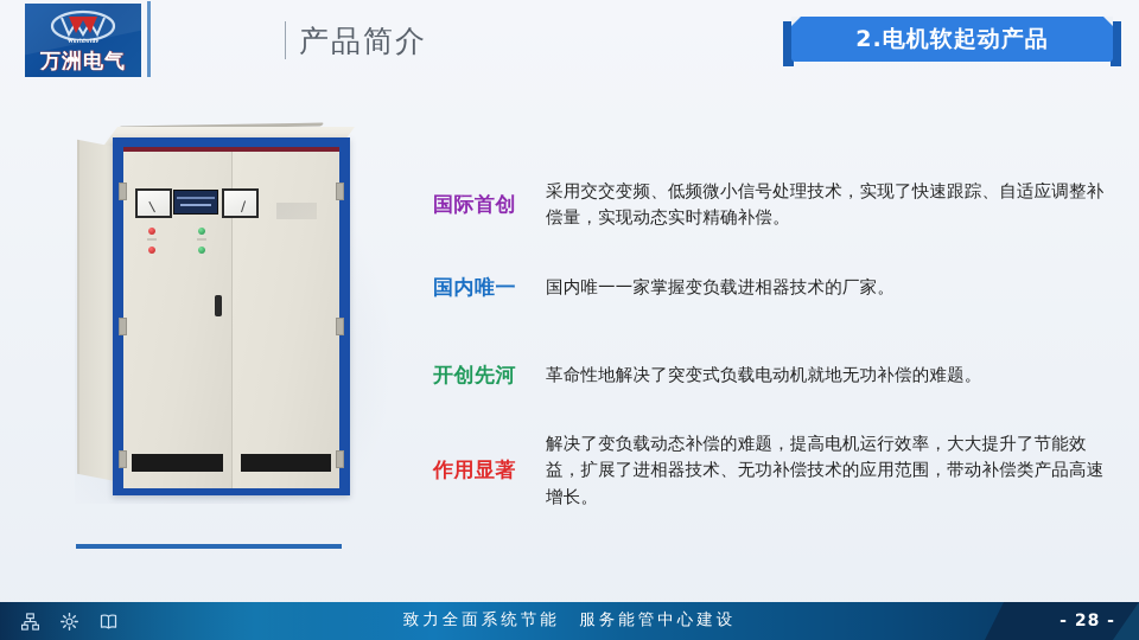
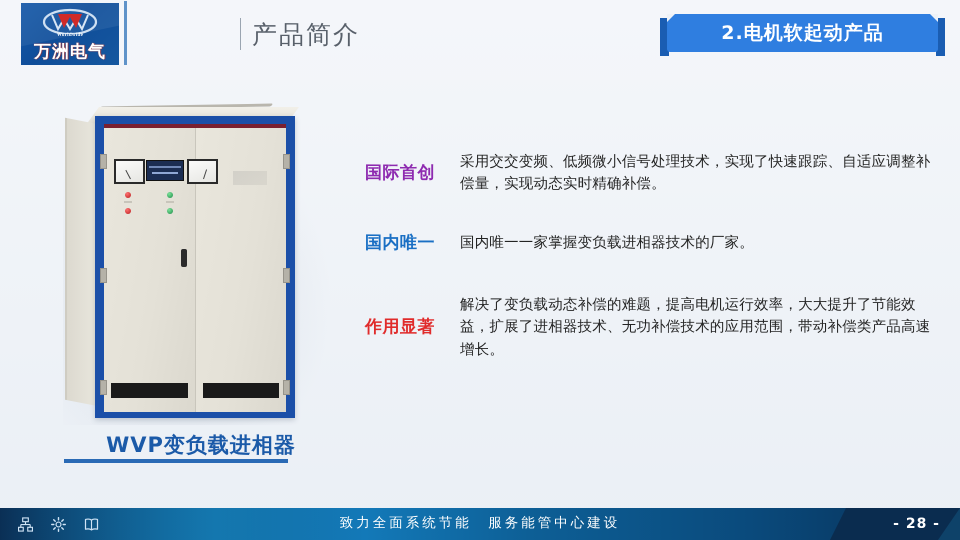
  万洲电气
  产品简介
  2.电机软起动产品
+ WVP变负载进相器
  国际首创
  采用交交变频、低频微小信号处理技术，实现了快速跟踪、自适应调整补偿量，实现动态实时精确补偿。
  国内唯一
  国内唯一一家掌握变负载进相器技术的厂家。
- 开创先河
- 革命性地解决了突变式负载电动机就地无功补偿的难题。
  作用显著
  解决了变负载动态补偿的难题，提高电机运行效率，大大提升了节能效益，扩展了进相器技术、无功补偿技术的应用范围，带动补偿类产品高速增长。
  致力全面系统节能 服务能管中心建设
  - 28 -
